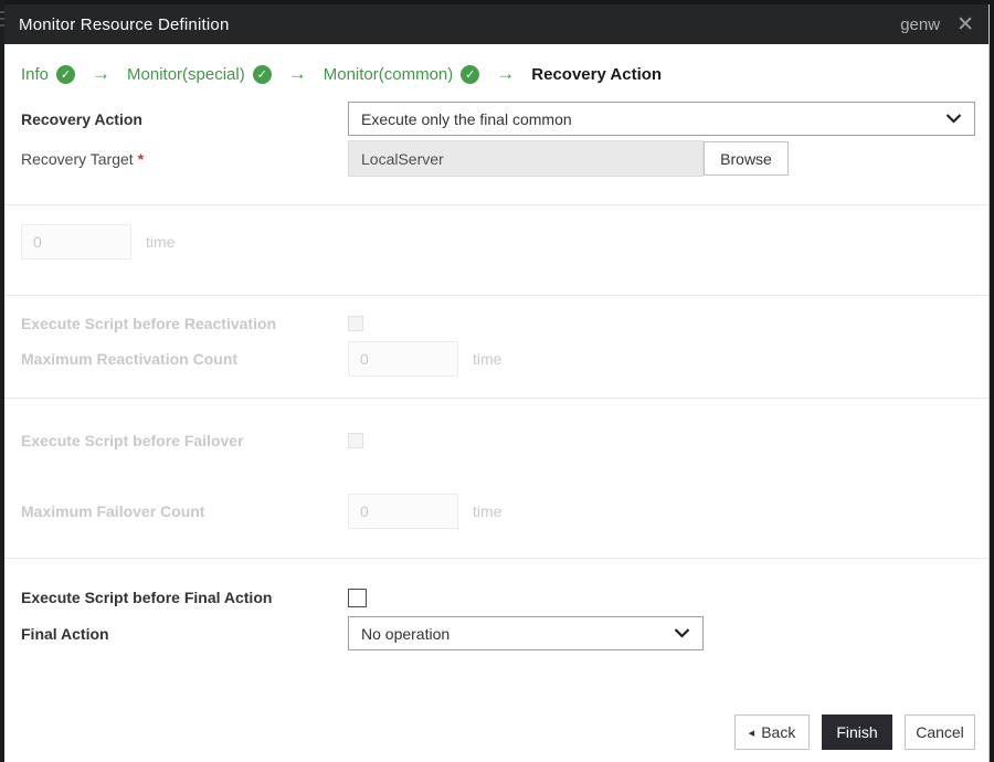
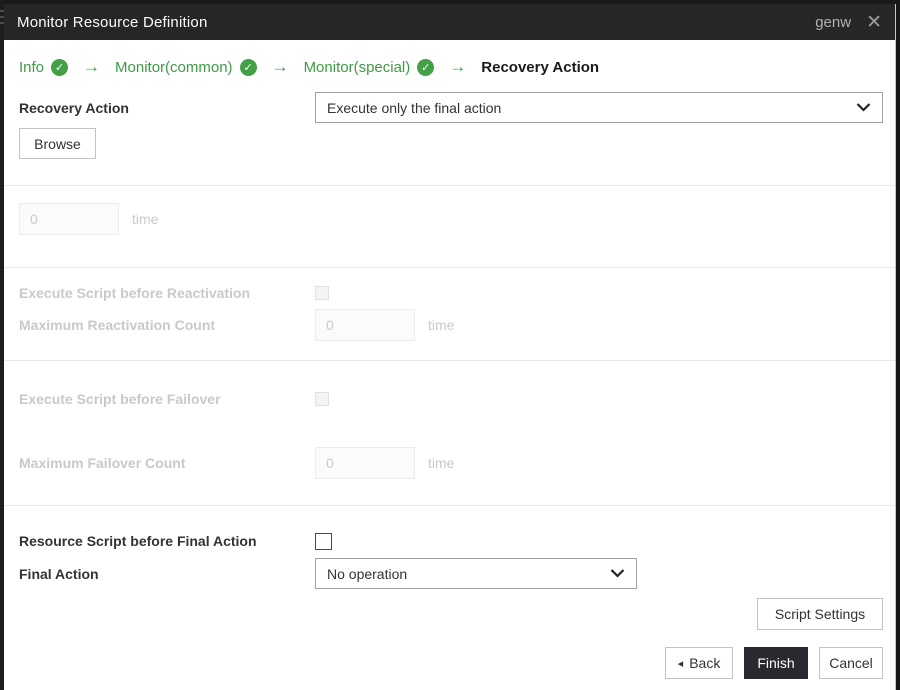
  Monitor Resource Definition
  genw
  ✕
  Info
  ✓
  →
- Monitor(special)
+ Monitor(common)
  ✓
  →
- Monitor(common)
+ Monitor(special)
  ✓
  →
  Recovery Action
  Recovery Action
- Execute only the final common
+ Execute only the final action
- Recovery Target *
- LocalServer
  Browse
  0
  time
  Execute Script before Reactivation
  Maximum Reactivation Count
  0
  time
  Execute Script before Failover
  Maximum Failover Count
  0
  time
- Execute Script before Final Action
+ Resource Script before Final Action
  Final Action
  No operation
+ Script Settings
  ◂
  Back
  Finish
  Cancel
